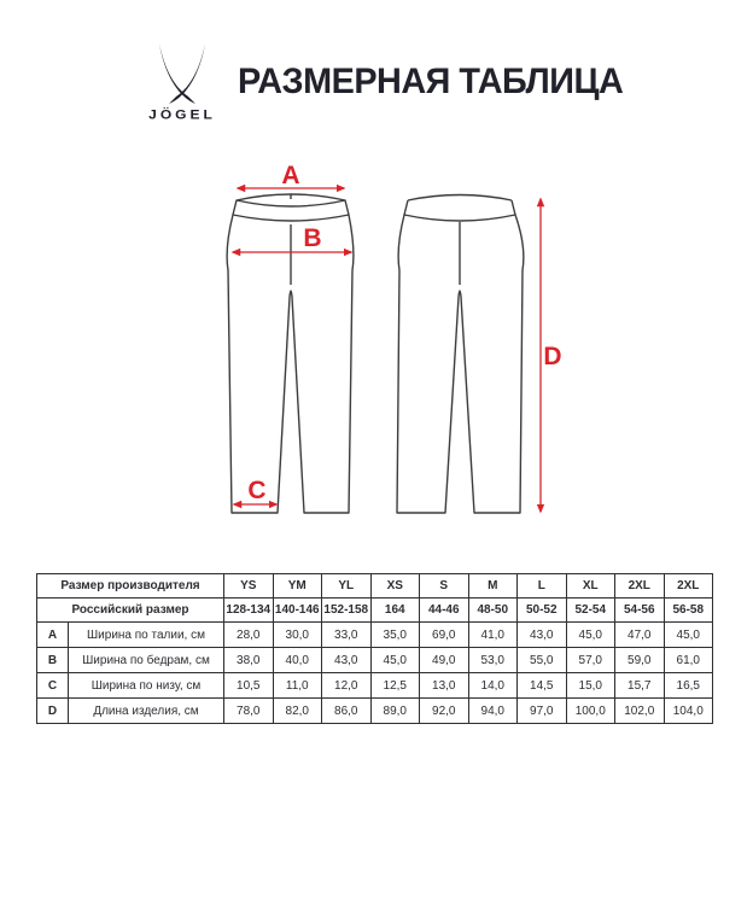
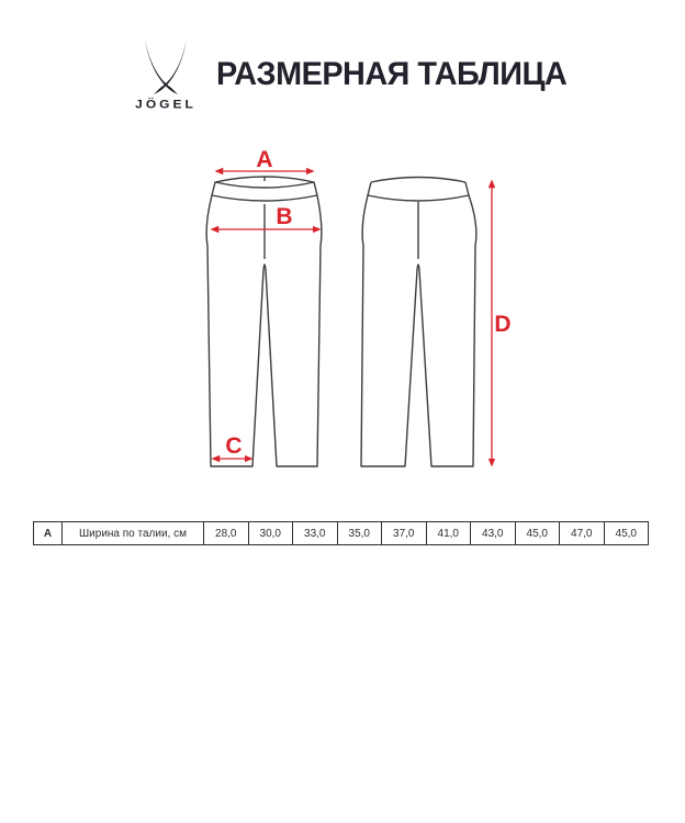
  JÖGEL
  РАЗМЕРНАЯ ТАБЛИЦА
  A
  B
  C
  D
- Размер производителя	YS	YM	YL	XS	S	M	L	XL	2XL	2XL
- Российский размер	128-134	140-146	152-158	164	44-46	48-50	50-52	52-54	54-56	56-58
- A	Ширина по талии, см	28,0	30,0	33,0	35,0	69,0	41,0	43,0	45,0	47,0	45,0
+ A	Ширина по талии, см	28,0	30,0	33,0	35,0	37,0	41,0	43,0	45,0	47,0	45,0
- B	Ширина по бедрам, см	38,0	40,0	43,0	45,0	49,0	53,0	55,0	57,0	59,0	61,0
- C	Ширина по низу, см	10,5	11,0	12,0	12,5	13,0	14,0	14,5	15,0	15,7	16,5
- D	Длина изделия, см	78,0	82,0	86,0	89,0	92,0	94,0	97,0	100,0	102,0	104,0
